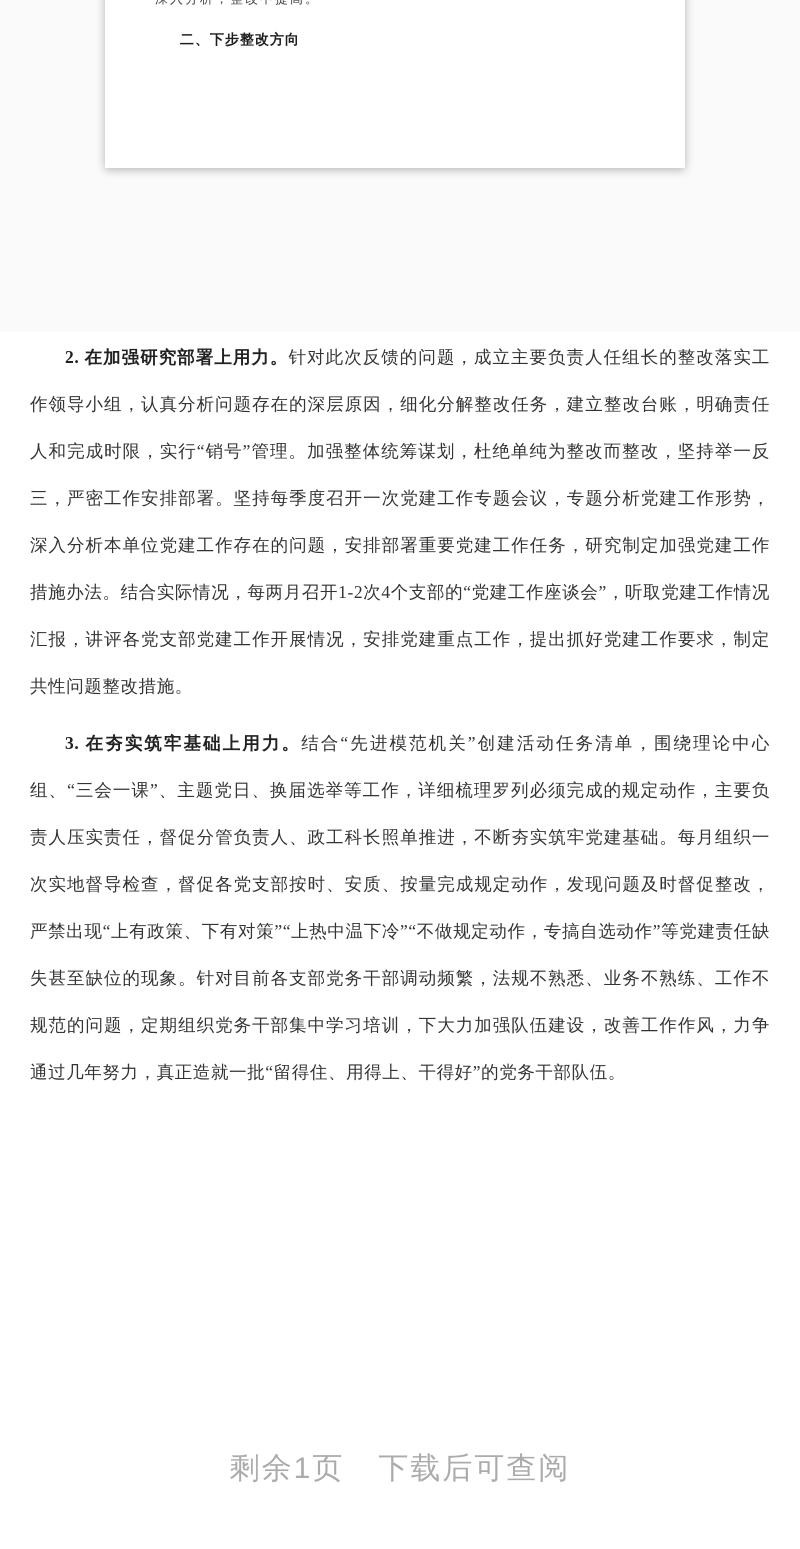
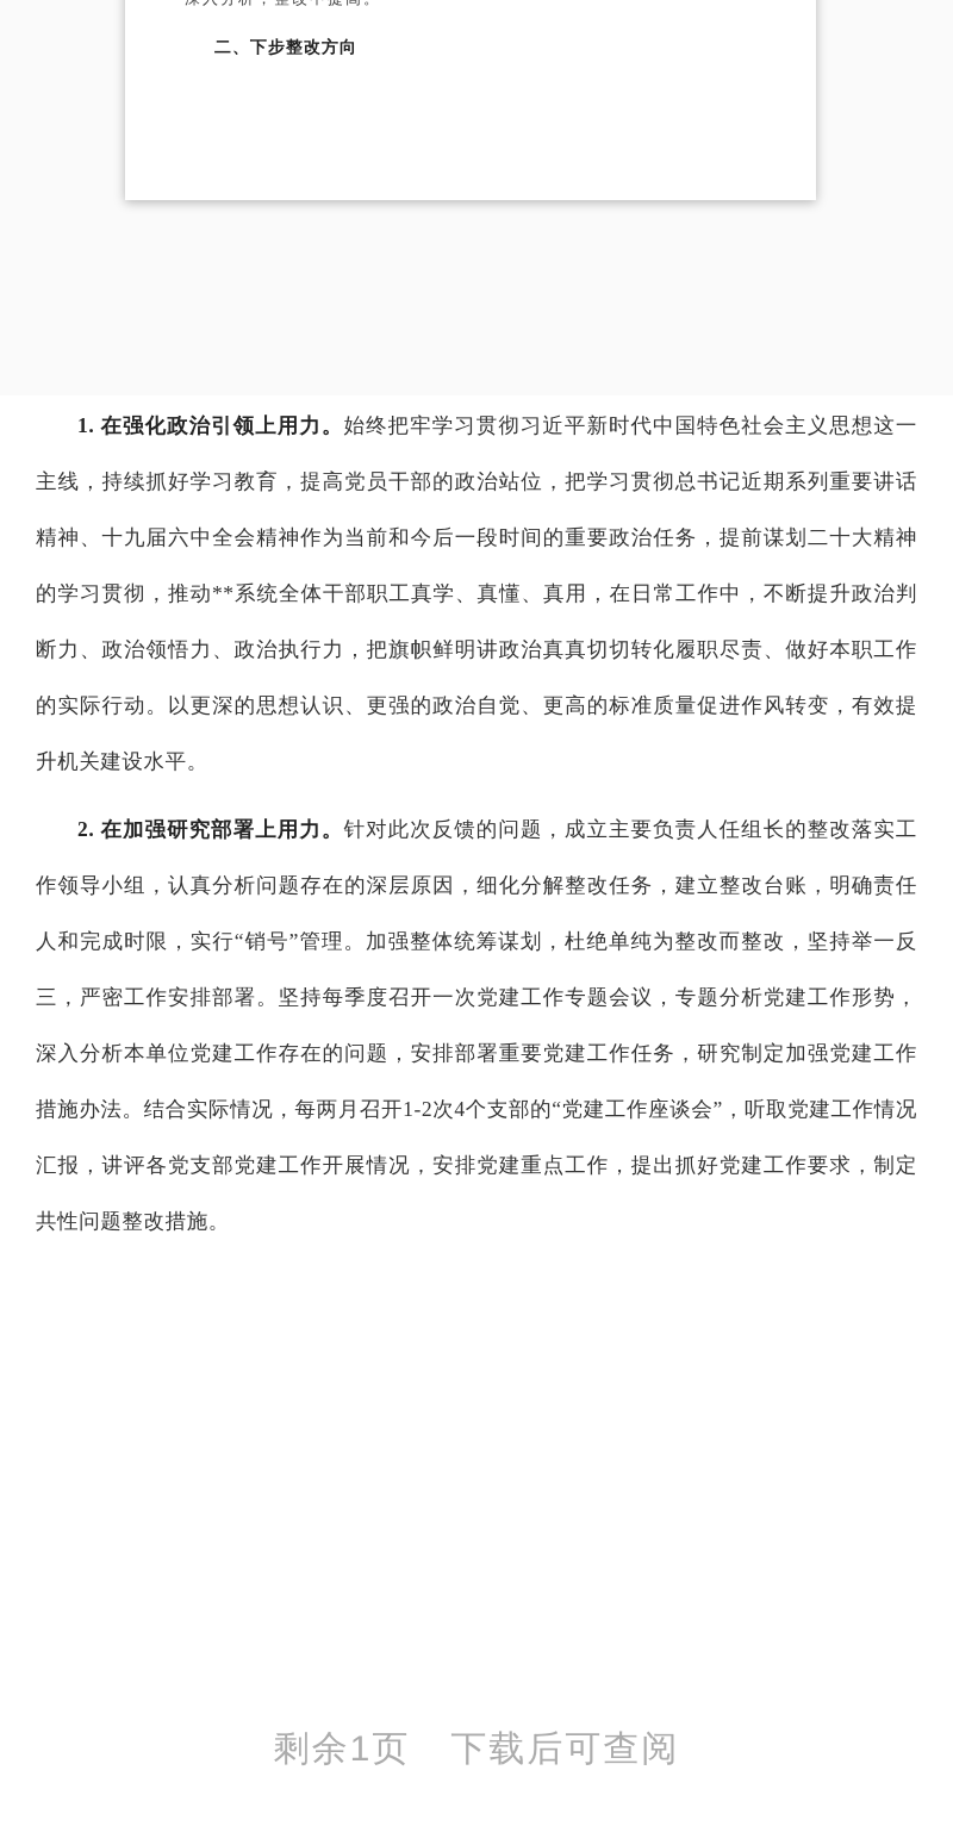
  二、下步整改方向
+ 1. 在强化政治引领上用力。始终把牢学习贯彻习近平新时代中国特色社会主义思想这一主线，持续抓好学习教育，提高党员干部的政治站位，把学习贯彻总书记近期系列重要讲话精神、十九届六中全会精神作为当前和今后一段时间的重要政治任务，提前谋划二十大精神的学习贯彻，推动**系统全体干部职工真学、真懂、真用，在日常工作中，不断提升政治判断力、政治领悟力、政治执行力，把旗帜鲜明讲政治真真切切转化履职尽责、做好本职工作的实际行动。以更深的思想认识、更强的政治自觉、更高的标准质量促进作风转变，有效提升机关建设水平。
  2. 在加强研究部署上用力。针对此次反馈的问题，成立主要负责人任组长的整改落实工作领导小组，认真分析问题存在的深层原因，细化分解整改任务，建立整改台账，明确责任人和完成时限，实行“销号”管理。加强整体统筹谋划，杜绝单纯为整改而整改，坚持举一反三，严密工作安排部署。坚持每季度召开一次党建工作专题会议，专题分析党建工作形势，深入分析本单位党建工作存在的问题，安排部署重要党建工作任务，研究制定加强党建工作措施办法。结合实际情况，每两月召开1-2次4个支部的“党建工作座谈会”，听取党建工作情况汇报，讲评各党支部党建工作开展情况，安排党建重点工作，提出抓好党建工作要求，制定共性问题整改措施。
- 3. 在夯实筑牢基础上用力。结合“先进模范机关”创建活动任务清单，围绕理论中心组、“三会一课”、主题党日、换届选举等工作，详细梳理罗列必须完成的规定动作，主要负责人压实责任，督促分管负责人、政工科长照单推进，不断夯实筑牢党建基础。每月组织一次实地督导检查，督促各党支部按时、安质、按量完成规定动作，发现问题及时督促整改，严禁出现“上有政策、下有对策”“上热中温下冷”“不做规定动作，专搞自选动作”等党建责任缺失甚至缺位的现象。针对目前各支部党务干部调动频繁，法规不熟悉、业务不熟练、工作不规范的问题，定期组织党务干部集中学习培训，下大力加强队伍建设，改善工作作风，力争通过几年努力，真正造就一批“留得住、用得上、干得好”的党务干部队伍。
  剩余1页 下载后可查阅
